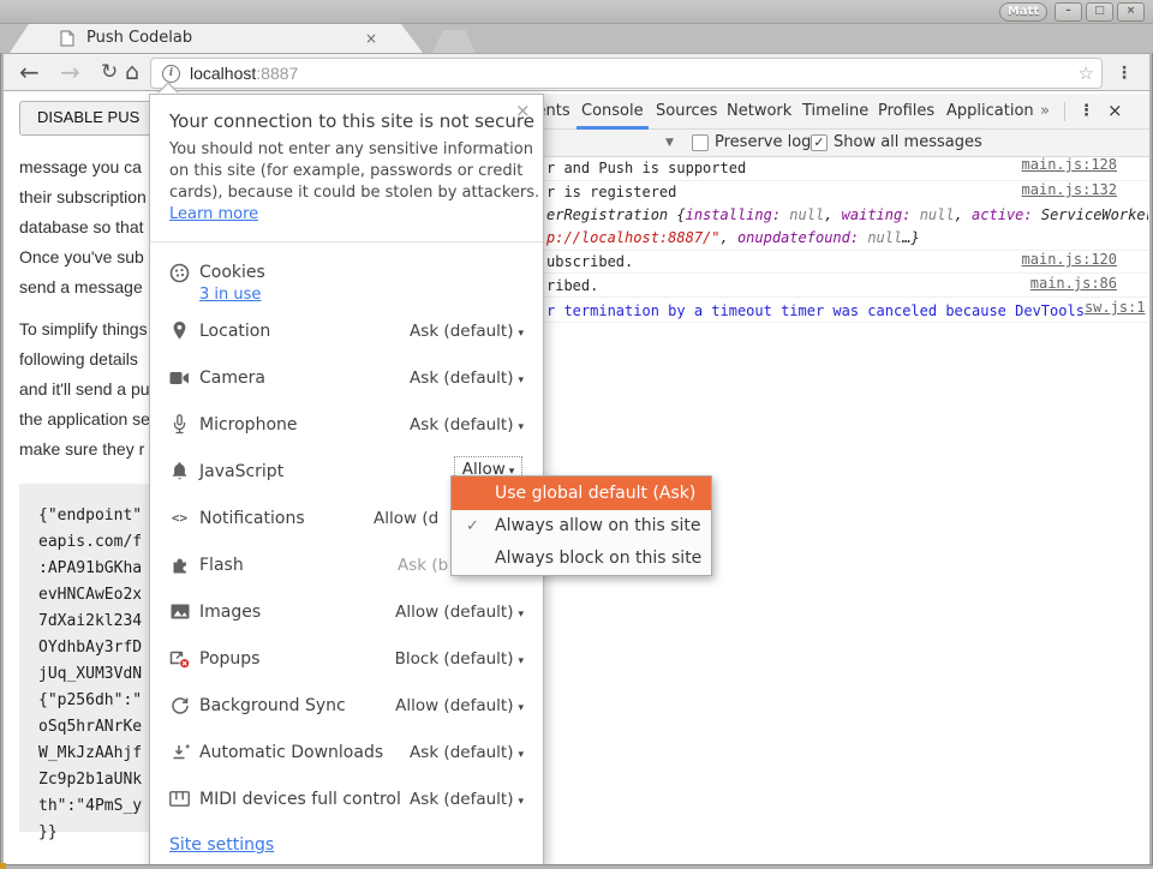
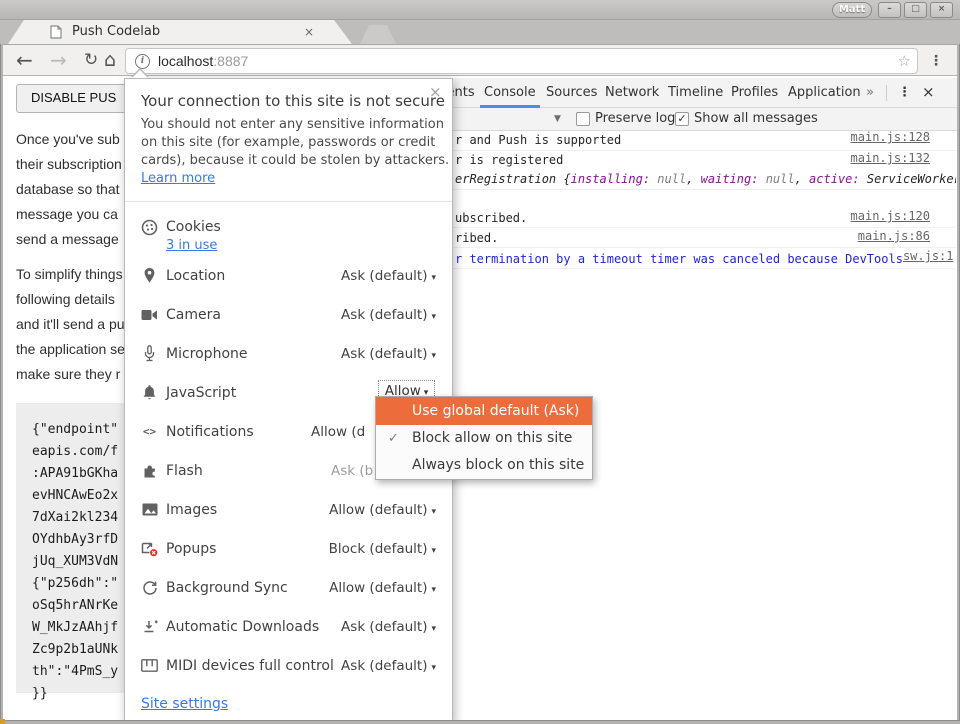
  Matt
  –
  □
  ×
  Push Codelab
  ×
  ←
  →
  ↻
  ⌂
  i
  localhost
  :8887
  ☆
  ⋮
  DISABLE PUS
- message you ca
+ Once you've sub
  their subscription
  database so that
- Once you've sub
+ message you ca
  send a message
  To simplify things
  following details
  and it'll send a pu
  the application se
  make sure they r
  {"endpoint"
  eapis.com/f
  :APA91bGKha
  evHNCAwEo2x
  7dXai2kl234
  OYdhbAy3rfD
  jUq_XUM3VdN
  {"p256dh":"
  oSq5hrANrKe
  W_MkJzAAhjf
  Zc9p2b1aUNk
  th":"4PmS_y
  }}
  Console
  Sources
  Network
  Timeline
  Profiles
  Application
  »
  ⋮
  ×
  ▼
  Preserve log
  ✓
  Show all messages
  r and Push is supported
  main.js:128
  r is registered
  main.js:132
  erRegistration {installing: null, waiting: null, active: ServiceWorke
- p://localhost:8887/", onupdatefound: null…}
  ubscribed.
  main.js:120
  ribed.
  main.js:86
  r termination by a timeout timer was canceled because DevTools
  sw.js:1
  ×
  Your connection to this site is not secure
  You should not enter any sensitive information
  on this site (for example, passwords or credit
  cards), because it could be stolen by attackers.
  Learn more
  Cookies
  3 in use
  Location
  Ask (default) ▾
  Camera
  Ask (default) ▾
  Microphone
  Ask (default) ▾
  JavaScript
  <>
  Notifications
  Flash
  Images
  Allow (default) ▾
  Popups
  Block (default) ▾
  Background Sync
  Allow (default) ▾
  Automatic Downloads
  Ask (default) ▾
  MIDI devices full control
  Ask (default) ▾
  Allow (d
  Ask (b
  Allow ▾
  Site settings
  Use global default (Ask)
  ✓
- Always allow on this site
+ Block allow on this site
  Always block on this site
